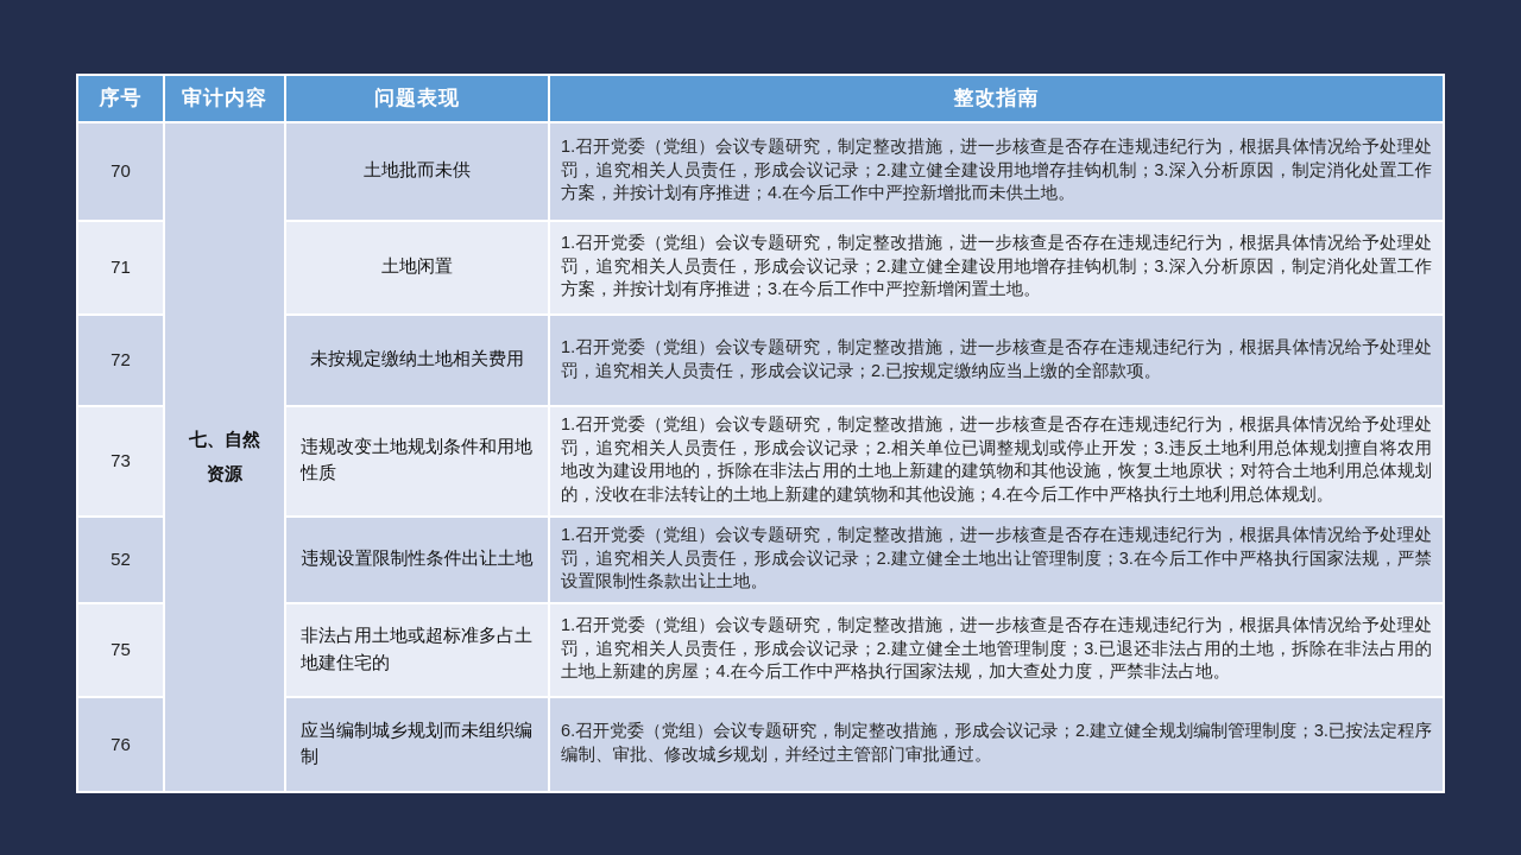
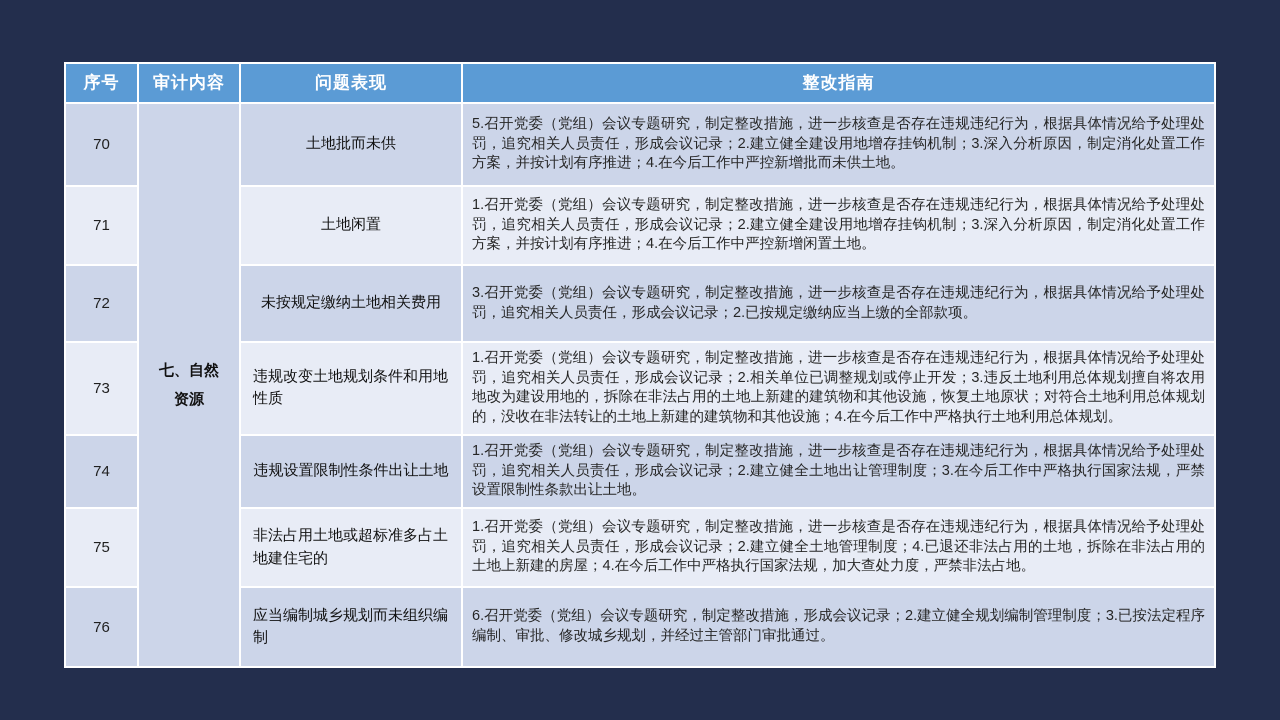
  序号	审计内容	问题表现	整改指南
- 70	七、自然 资源	土地批而未供	1.召开党委（党组）会议专题研究，制定整改措施，进一步核查是否存在违规违纪行为，根据具体情况给予处理处罚，追究相关人员责任，形成会议记录；2.建立健全建设用地增存挂钩机制；3.深入分析原因，制定消化处置工作方案，并按计划有序推进；4.在今后工作中严控新增批而未供土地。
+ 70	七、自然 资源	土地批而未供	5.召开党委（党组）会议专题研究，制定整改措施，进一步核查是否存在违规违纪行为，根据具体情况给予处理处罚，追究相关人员责任，形成会议记录；2.建立健全建设用地增存挂钩机制；3.深入分析原因，制定消化处置工作方案，并按计划有序推进；4.在今后工作中严控新增批而未供土地。
- 71	土地闲置	1.召开党委（党组）会议专题研究，制定整改措施，进一步核查是否存在违规违纪行为，根据具体情况给予处理处罚，追究相关人员责任，形成会议记录；2.建立健全建设用地增存挂钩机制；3.深入分析原因，制定消化处置工作方案，并按计划有序推进；3.在今后工作中严控新增闲置土地。
+ 71	土地闲置	1.召开党委（党组）会议专题研究，制定整改措施，进一步核查是否存在违规违纪行为，根据具体情况给予处理处罚，追究相关人员责任，形成会议记录；2.建立健全建设用地增存挂钩机制；3.深入分析原因，制定消化处置工作方案，并按计划有序推进；4.在今后工作中严控新增闲置土地。
- 72	未按规定缴纳土地相关费用	1.召开党委（党组）会议专题研究，制定整改措施，进一步核查是否存在违规违纪行为，根据具体情况给予处理处罚，追究相关人员责任，形成会议记录；2.已按规定缴纳应当上缴的全部款项。
+ 72	未按规定缴纳土地相关费用	3.召开党委（党组）会议专题研究，制定整改措施，进一步核查是否存在违规违纪行为，根据具体情况给予处理处罚，追究相关人员责任，形成会议记录；2.已按规定缴纳应当上缴的全部款项。
  73	违规改变土地规划条件和用地性质	1.召开党委（党组）会议专题研究，制定整改措施，进一步核查是否存在违规违纪行为，根据具体情况给予处理处罚，追究相关人员责任，形成会议记录；2.相关单位已调整规划或停止开发；3.违反土地利用总体规划擅自将农用地改为建设用地的，拆除在非法占用的土地上新建的建筑物和其他设施，恢复土地原状；对符合土地利用总体规划的，没收在非法转让的土地上新建的建筑物和其他设施；4.在今后工作中严格执行土地利用总体规划。
- 52	违规设置限制性条件出让土地	1.召开党委（党组）会议专题研究，制定整改措施，进一步核查是否存在违规违纪行为，根据具体情况给予处理处罚，追究相关人员责任，形成会议记录；2.建立健全土地出让管理制度；3.在今后工作中严格执行国家法规，严禁设置限制性条款出让土地。
+ 74	违规设置限制性条件出让土地	1.召开党委（党组）会议专题研究，制定整改措施，进一步核查是否存在违规违纪行为，根据具体情况给予处理处罚，追究相关人员责任，形成会议记录；2.建立健全土地出让管理制度；3.在今后工作中严格执行国家法规，严禁设置限制性条款出让土地。
- 75	非法占用土地或超标准多占土地建住宅的	1.召开党委（党组）会议专题研究，制定整改措施，进一步核查是否存在违规违纪行为，根据具体情况给予处理处罚，追究相关人员责任，形成会议记录；2.建立健全土地管理制度；3.已退还非法占用的土地，拆除在非法占用的土地上新建的房屋；4.在今后工作中严格执行国家法规，加大查处力度，严禁非法占地。
+ 75	非法占用土地或超标准多占土地建住宅的	1.召开党委（党组）会议专题研究，制定整改措施，进一步核查是否存在违规违纪行为，根据具体情况给予处理处罚，追究相关人员责任，形成会议记录；2.建立健全土地管理制度；4.已退还非法占用的土地，拆除在非法占用的土地上新建的房屋；4.在今后工作中严格执行国家法规，加大查处力度，严禁非法占地。
  76	应当编制城乡规划而未组织编制	6.召开党委（党组）会议专题研究，制定整改措施，形成会议记录；2.建立健全规划编制管理制度；3.已按法定程序编制、审批、修改城乡规划，并经过主管部门审批通过。
